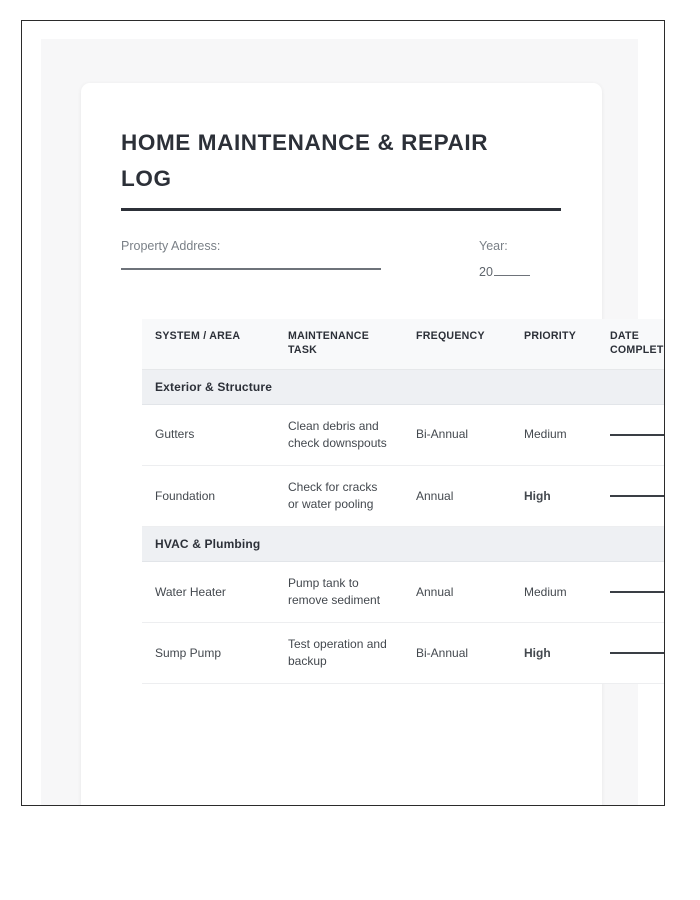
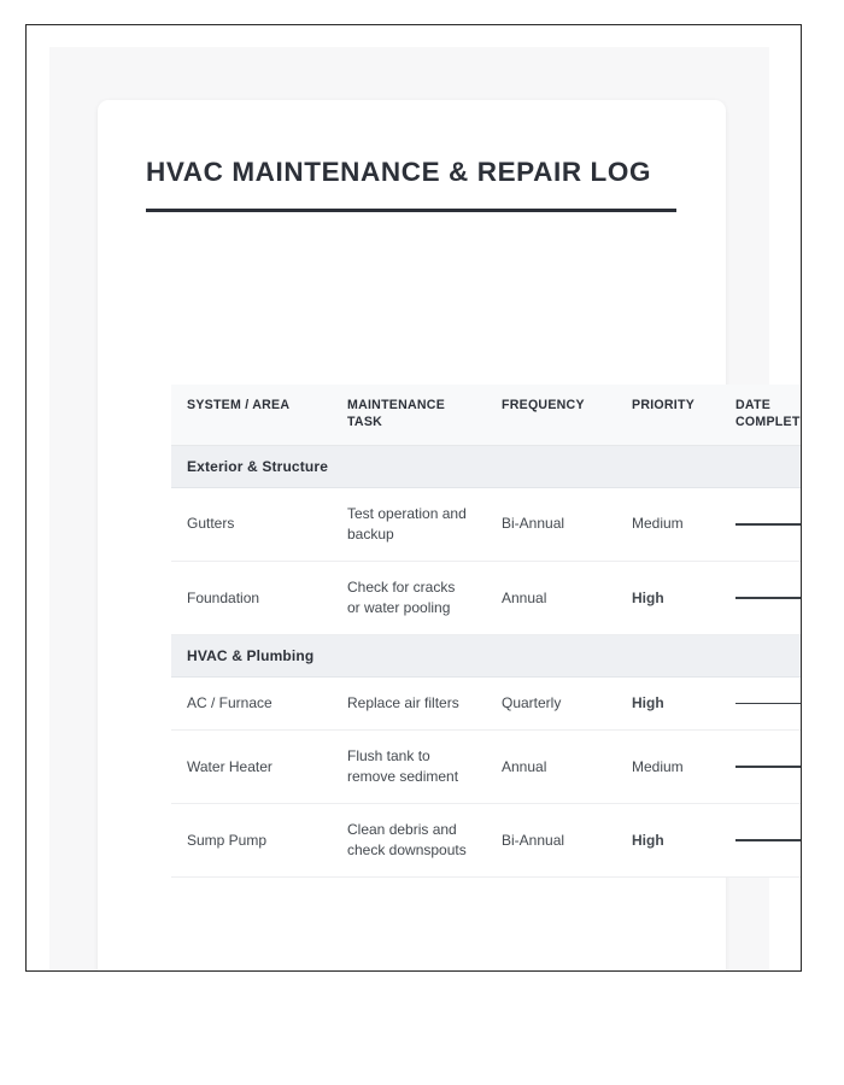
- HOME MAINTENANCE & REPAIR LOG
+ HVAC MAINTENANCE & REPAIR LOG
- Property Address:
- Year:
- 20
  SYSTEM / AREA	MAINTENANCE TASK	FREQUENCY	PRIORITY	DATE COMPLET
  Exterior & Structure
- Gutters	Clean debris and check downspouts	Bi-Annual	Medium
+ Gutters	Test operation and backup	Bi-Annual	Medium
  Foundation	Check for cracks or water pooling	Annual	High
  HVAC & Plumbing
+ AC / Furnace	Replace air filters	Quarterly	High
- Water Heater	Pump tank to remove sediment	Annual	Medium
+ Water Heater	Flush tank to remove sediment	Annual	Medium
- Sump Pump	Test operation and backup	Bi-Annual	High
+ Sump Pump	Clean debris and check downspouts	Bi-Annual	High
